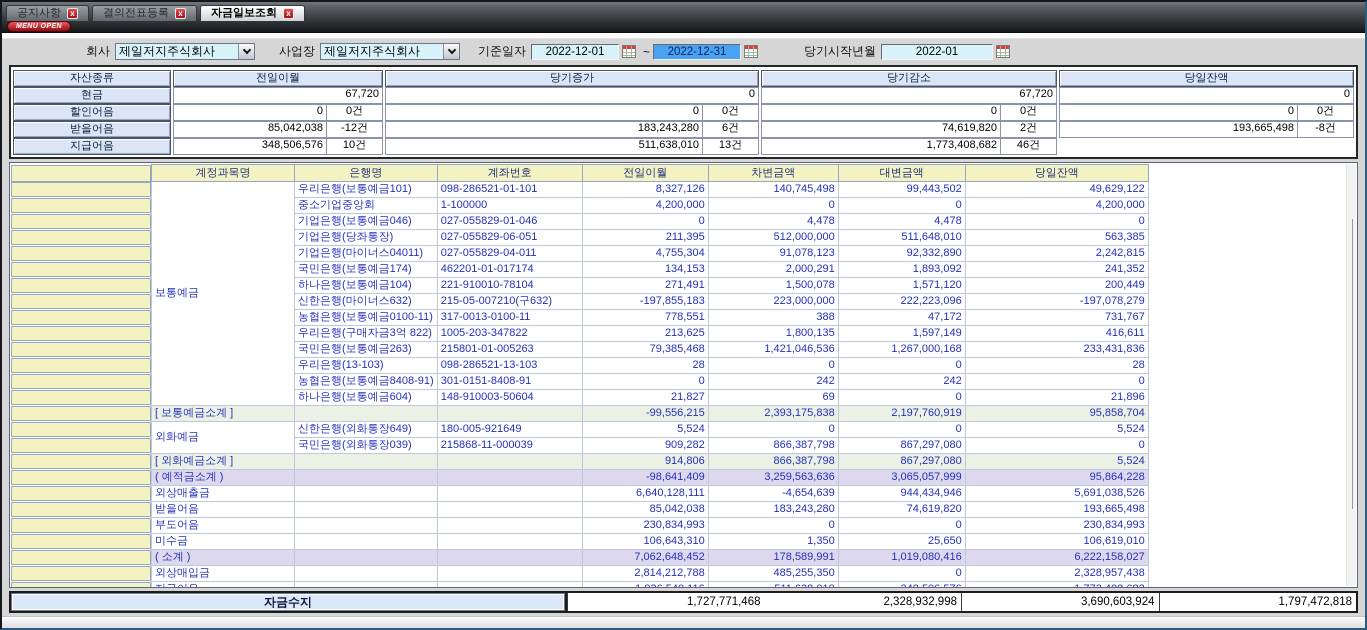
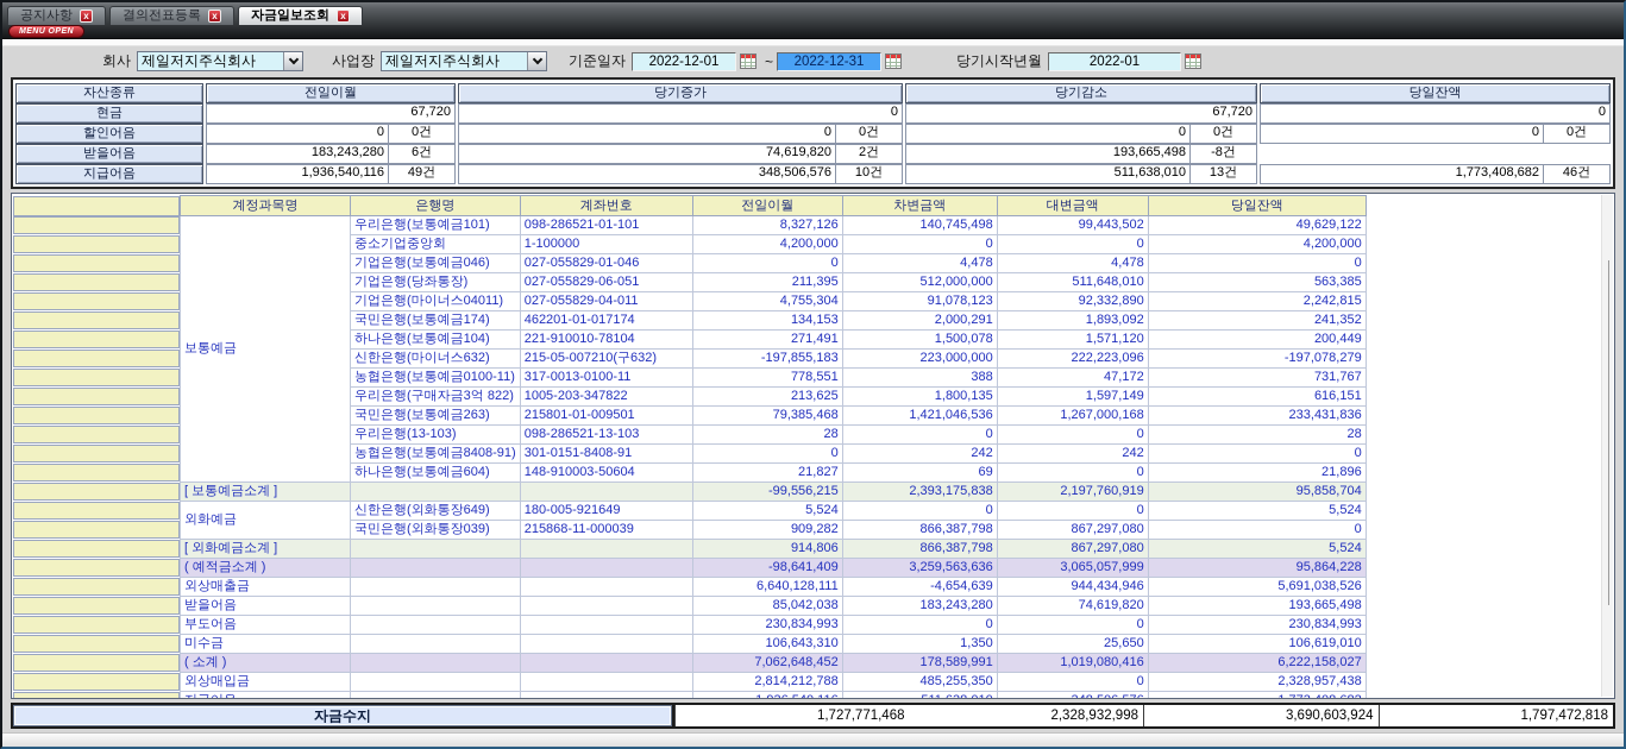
  공지사항
  x
  결의전표등록
  x
  자금일보조회
  x
  회사
  제일저지주식회사
  사업장
  제일저지주식회사
  기준일자
  2022-12-01
  ~
  2022-12-31
  당기시작년월
  2022-01
  자산종류
  전일이월
  당기증가
  당기감소
  당일잔액
  현금
  67,720
  0
  67,720
  0
  할인어음
  0
  0건
  0
  0건
  0
  0건
  0
  0건
  받을어음
- 85,042,038
- -12건
  183,243,280
  6건
  74,619,820
  2건
  193,665,498
  -8건
  지급어음
+ 1,936,540,116
+ 49건
  348,506,576
  10건
  511,638,010
  13건
  1,773,408,682
  46건
  	계정과목명	은행명	계좌번호	전일이월	차변금액	대변금액	당일잔액
  	보통예금	우리은행(보통예금101)	098-286521-01-101	8,327,126	140,745,498	99,443,502	49,629,122
  	중소기업중앙회	1-100000	4,200,000	0	0	4,200,000
  	기업은행(보통예금046)	027-055829-01-046	0	4,478	4,478	0
  	기업은행(당좌통장)	027-055829-06-051	211,395	512,000,000	511,648,010	563,385
  	기업은행(마이너스04011)	027-055829-04-011	4,755,304	91,078,123	92,332,890	2,242,815
  	국민은행(보통예금174)	462201-01-017174	134,153	2,000,291	1,893,092	241,352
  	하나은행(보통예금104)	221-910010-78104	271,491	1,500,078	1,571,120	200,449
  	신한은행(마이너스632)	215-05-007210(구632)	-197,855,183	223,000,000	222,223,096	-197,078,279
  	농협은행(보통예금0100-11)	317-0013-0100-11	778,551	388	47,172	731,767
- 	우리은행(구매자금3억 822)	1005-203-347822	213,625	1,800,135	1,597,149	416,611
+ 	우리은행(구매자금3억 822)	1005-203-347822	213,625	1,800,135	1,597,149	616,151
- 	국민은행(보통예금263)	215801-01-005263	79,385,468	1,421,046,536	1,267,000,168	233,431,836
+ 	국민은행(보통예금263)	215801-01-009501	79,385,468	1,421,046,536	1,267,000,168	233,431,836
  	우리은행(13-103)	098-286521-13-103	28	0	0	28
  	농협은행(보통예금8408-91)	301-0151-8408-91	0	242	242	0
  	하나은행(보통예금604)	148-910003-50604	21,827	69	0	21,896
  	[ 보통예금소계 ]			-99,556,215	2,393,175,838	2,197,760,919	95,858,704
  	외화예금	신한은행(외화통장649)	180-005-921649	5,524	0	0	5,524
  	국민은행(외화통장039)	215868-11-000039	909,282	866,387,798	867,297,080	0
  	[ 외화예금소계 ]			914,806	866,387,798	867,297,080	5,524
  	( 예적금소계 )			-98,641,409	3,259,563,636	3,065,057,999	95,864,228
  	외상매출금			6,640,128,111	-4,654,639	944,434,946	5,691,038,526
  	받을어음			85,042,038	183,243,280	74,619,820	193,665,498
  	부도어음			230,834,993	0	0	230,834,993
  	미수금			106,643,310	1,350	25,650	106,619,010
  	( 소계 )			7,062,648,452	178,589,991	1,019,080,416	6,222,158,027
  	외상매입금			2,814,212,788	485,255,350	0	2,328,957,438
  자금수지
  1,727,771,468
  2,328,932,998
  3,690,603,924
  1,797,472,818
